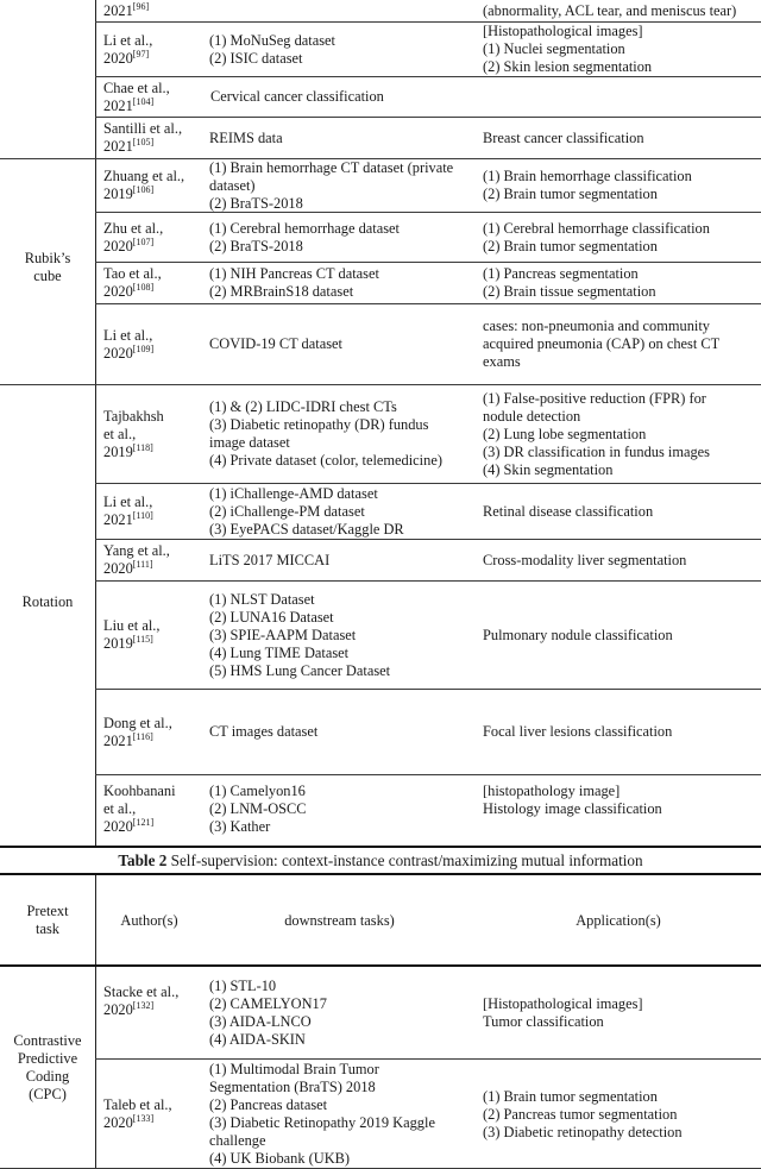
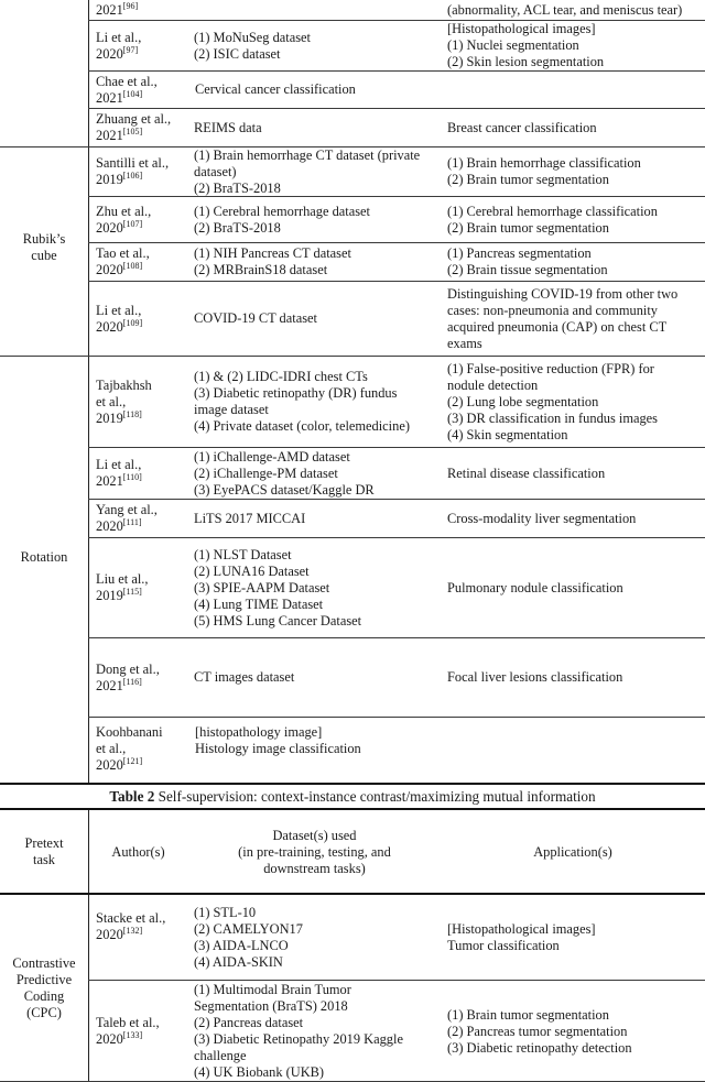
  Rubik’s
  cube
  Rotation
  2021[96]
  (abnormality, ACL tear, and meniscus tear)
  Li et al.,
  2020[97]
  (1) MoNuSeg dataset
  (2) ISIC dataset
  [Histopathological images]
  (1) Nuclei segmentation
  (2) Skin lesion segmentation
  Chae et al.,
  2021[104]
  Cervical cancer classification
- Santilli et al.,
+ Zhuang et al.,
  2021[105]
  REIMS data
  Breast cancer classification
- Zhuang et al.,
+ Santilli et al.,
  2019[106]
  (1) Brain hemorrhage CT dataset (private
  dataset)
  (2) BraTS-2018
  (1) Brain hemorrhage classification
  (2) Brain tumor segmentation
  Zhu et al.,
  2020[107]
  (1) Cerebral hemorrhage dataset
  (2) BraTS-2018
  (1) Cerebral hemorrhage classification
  (2) Brain tumor segmentation
  Tao et al.,
  2020[108]
  (1) NIH Pancreas CT dataset
  (2) MRBrainS18 dataset
  (1) Pancreas segmentation
  (2) Brain tissue segmentation
  Li et al.,
  2020[109]
  COVID-19 CT dataset
+ Distinguishing COVID-19 from other two
  cases: non-pneumonia and community
  acquired pneumonia (CAP) on chest CT
  exams
  Tajbakhsh
  et al.,
  2019[118]
  (1) & (2) LIDC-IDRI chest CTs
  (3) Diabetic retinopathy (DR) fundus
  image dataset
  (4) Private dataset (color, telemedicine)
  (1) False-positive reduction (FPR) for
  nodule detection
  (2) Lung lobe segmentation
  (3) DR classification in fundus images
  (4) Skin segmentation
  Li et al.,
  2021[110]
  (1) iChallenge-AMD dataset
  (2) iChallenge-PM dataset
  (3) EyePACS dataset/Kaggle DR
  Retinal disease classification
  Yang et al.,
  2020[111]
  LiTS 2017 MICCAI
  Cross-modality liver segmentation
  Liu et al.,
  2019[115]
  (1) NLST Dataset
  (2) LUNA16 Dataset
  (3) SPIE-AAPM Dataset
  (4) Lung TIME Dataset
  (5) HMS Lung Cancer Dataset
  Pulmonary nodule classification
  Dong et al.,
  2021[116]
  CT images dataset
  Focal liver lesions classification
  Koohbanani
  et al.,
  2020[121]
- (1) Camelyon16
- (2) LNM-OSCC
- (3) Kather
  [histopathology image]
  Histology image classification
  Table 2 Self-supervision: context-instance contrast/maximizing mutual information
  Pretext
  task
  Author(s)
+ Dataset(s) used
+ (in pre-training, testing, and
  downstream tasks)
  Application(s)
  Contrastive
  Predictive
  Coding
  (CPC)
  Stacke et al.,
  2020[132]
  (1) STL-10
  (2) CAMELYON17
  (3) AIDA-LNCO
  (4) AIDA-SKIN
  [Histopathological images]
  Tumor classification
  Taleb et al.,
  2020[133]
  (1) Multimodal Brain Tumor
  Segmentation (BraTS) 2018
  (2) Pancreas dataset
  (3) Diabetic Retinopathy 2019 Kaggle
  challenge
  (4) UK Biobank (UKB)
  (1) Brain tumor segmentation
  (2) Pancreas tumor segmentation
  (3) Diabetic retinopathy detection
